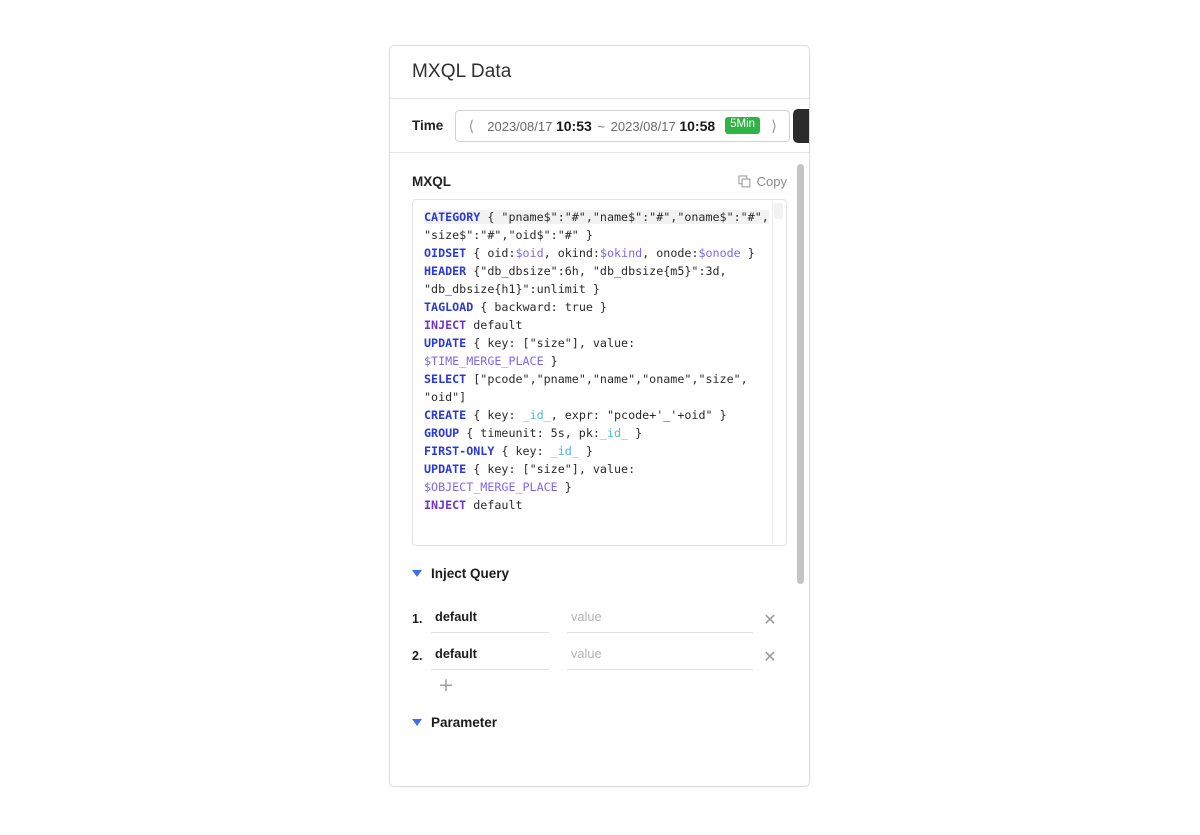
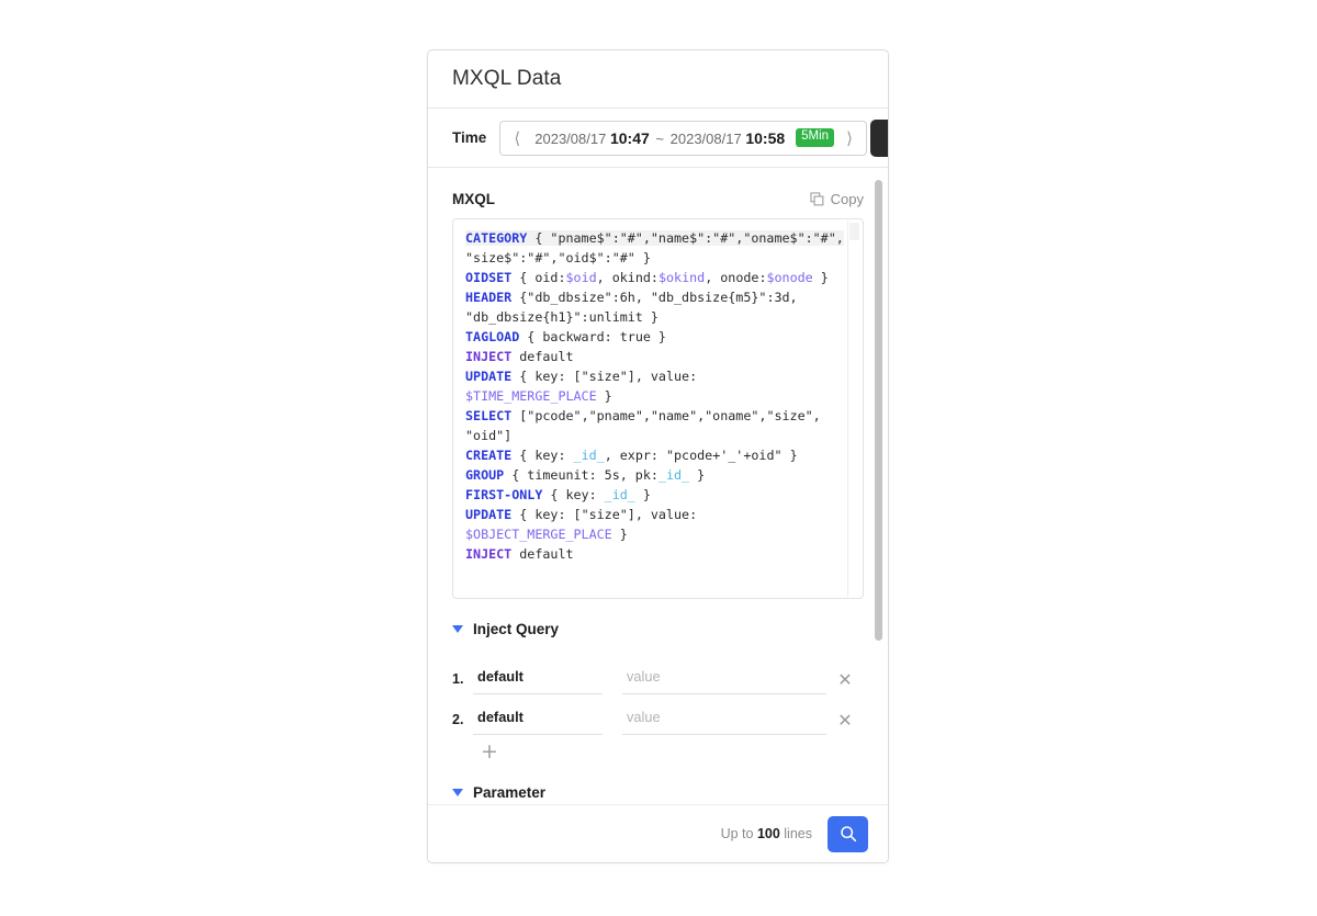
  MXQL Data
  Time
  ⟨
- 2023/08/17 10:53 ~ 2023/08/17 10:58
+ 2023/08/17 10:47 ~ 2023/08/17 10:58
  5Min
  ⟩
  MXQL
  Copy
  CATEGORY { "pname$":"#","name$":"#","oname$":"#",
  "size$":"#","oid$":"#" }
  OIDSET { oid:$oid, okind:$okind, onode:$onode }
  HEADER {"db_dbsize":6h, "db_dbsize{m5}":3d,
  "db_dbsize{h1}":unlimit }
  TAGLOAD { backward: true }
  INJECT default
  UPDATE { key: ["size"], value:
  $TIME_MERGE_PLACE }
  SELECT ["pcode","pname","name","oname","size",
  "oid"]
  CREATE { key: _id_, expr: "pcode+'_'+oid" }
  GROUP { timeunit: 5s, pk:_id_ }
  FIRST-ONLY { key: _id_ }
  UPDATE { key: ["size"], value:
  $OBJECT_MERGE_PLACE }
  INJECT default
  Inject Query
  1.
  default
  value
  ✕
  2.
  default
  value
  ✕
  +
  Parameter
+ Up to 100 lines
